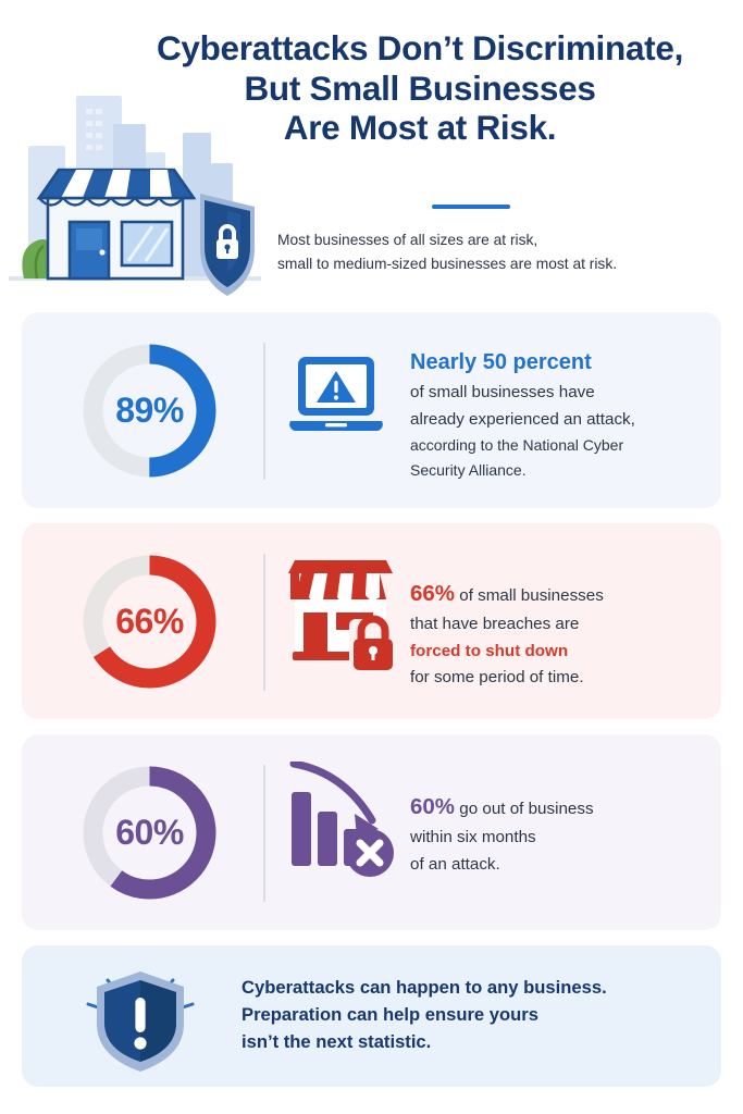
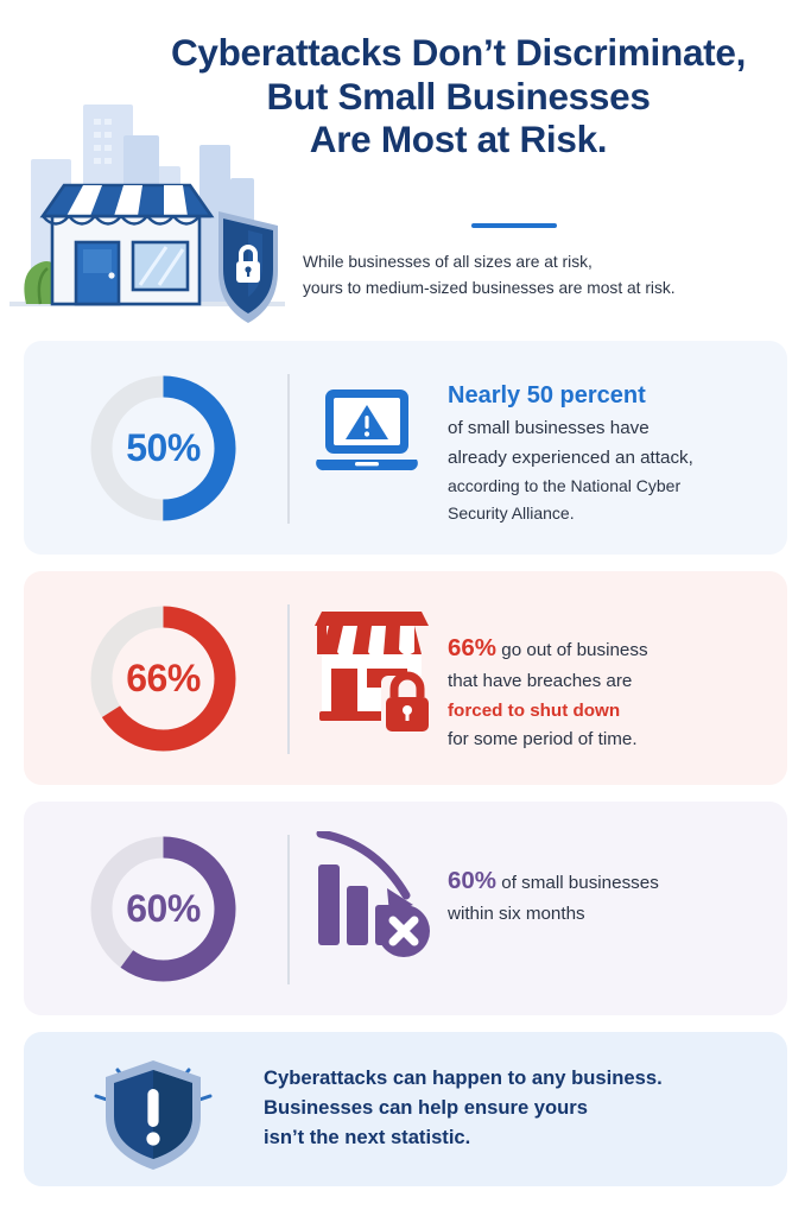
  Cyberattacks Don’t Discriminate,
  But Small Businesses
  Are Most at Risk.
- Most businesses of all sizes are at risk,
+ While businesses of all sizes are at risk,
- small to medium-sized businesses are most at risk.
+ yours to medium-sized businesses are most at risk.
- 89%
+ 50%
  Nearly 50 percent
  of small businesses have
  already experienced an attack,
  according to the National Cyber
  Security Alliance.
  66%
- 66% of small businesses
+ 66% go out of business
  that have breaches are
  forced to shut down
  for some period of time.
  60%
- 60% go out of business
+ 60% of small businesses
  within six months
- of an attack.
  Cyberattacks can happen to any business.
- Preparation can help ensure yours
+ Businesses can help ensure yours
  isn’t the next statistic.
